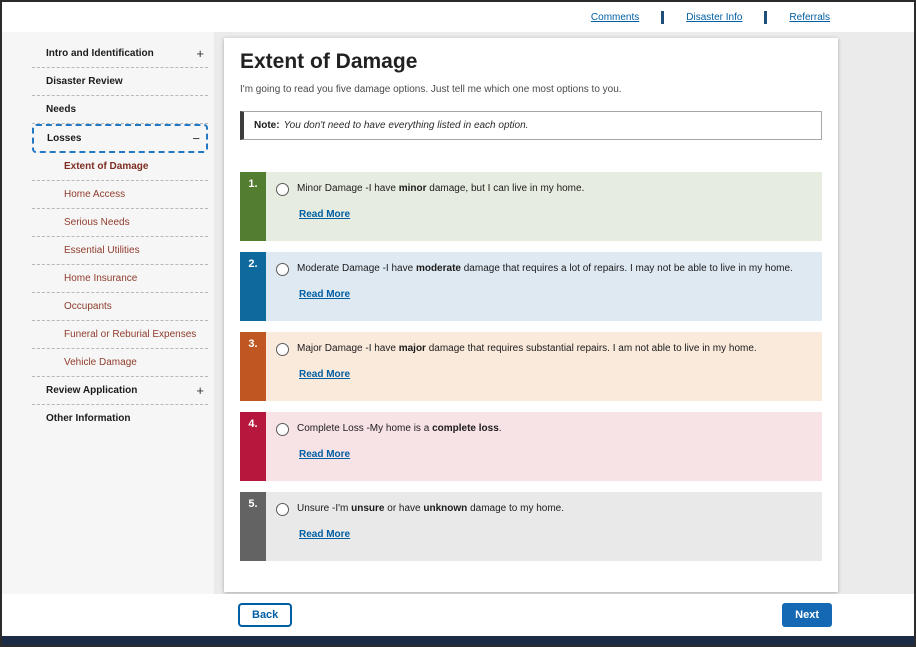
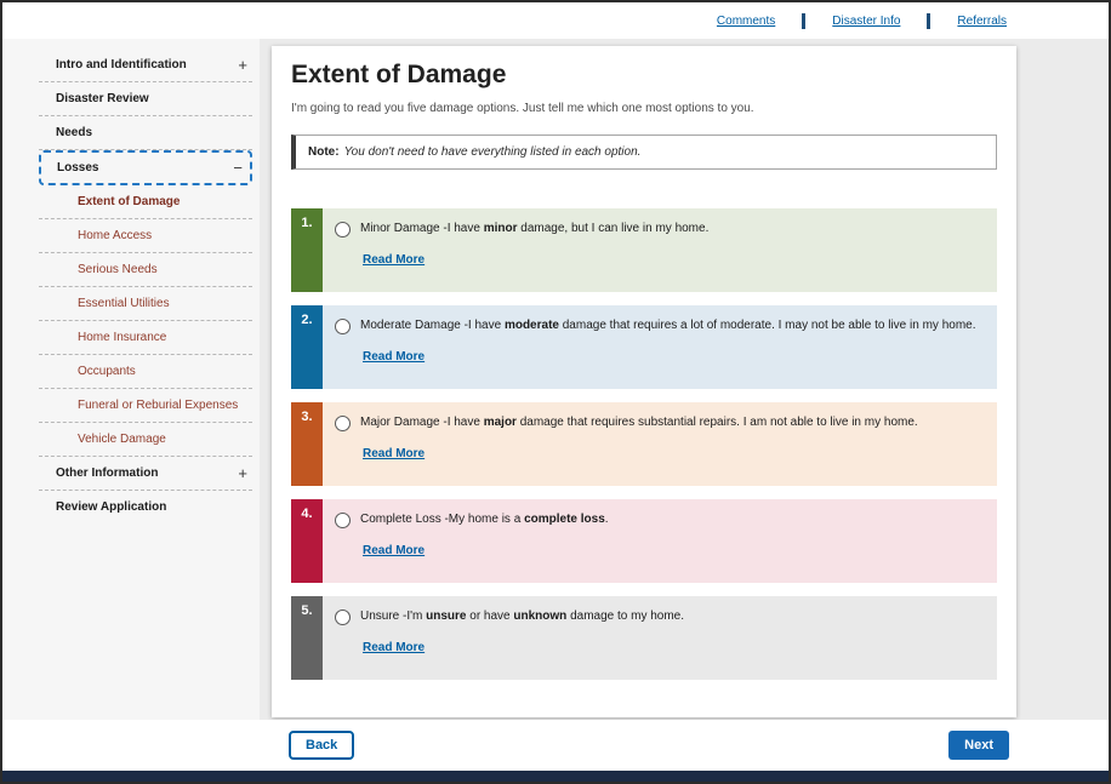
  Comments
  Disaster Info
  Referrals
  Intro and Identification
  +
  Disaster Review
  Needs
  Losses
  −
  Extent of Damage
  Home Access
  Serious Needs
  Essential Utilities
  Home Insurance
  Occupants
  Funeral or Reburial Expenses
  Vehicle Damage
- Review Application
+ Other Information
  +
- Other Information
+ Review Application
  Extent of Damage
  I'm going to read you five damage options. Just tell me which one most options to you.
  Note: You don't need to have everything listed in each option.
  1.
  Minor Damage -I have minor damage, but I can live in my home.
  Read More
  2.
- Moderate Damage -I have moderate damage that requires a lot of repairs. I may not be able to live in my home.
+ Moderate Damage -I have moderate damage that requires a lot of moderate. I may not be able to live in my home.
  Read More
  3.
  Major Damage -I have major damage that requires substantial repairs. I am not able to live in my home.
  Read More
  4.
  Complete Loss -My home is a complete loss.
  Read More
  5.
  Unsure -I'm unsure or have unknown damage to my home.
  Read More
  Back
  Next
